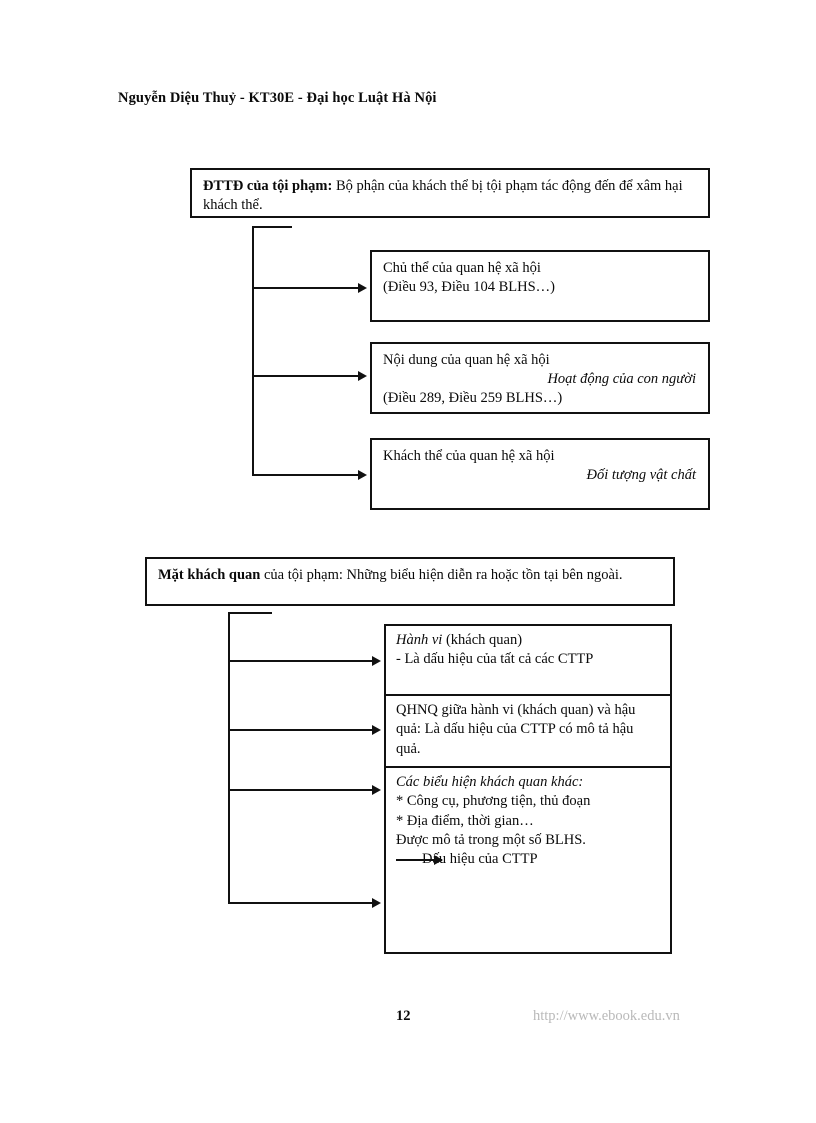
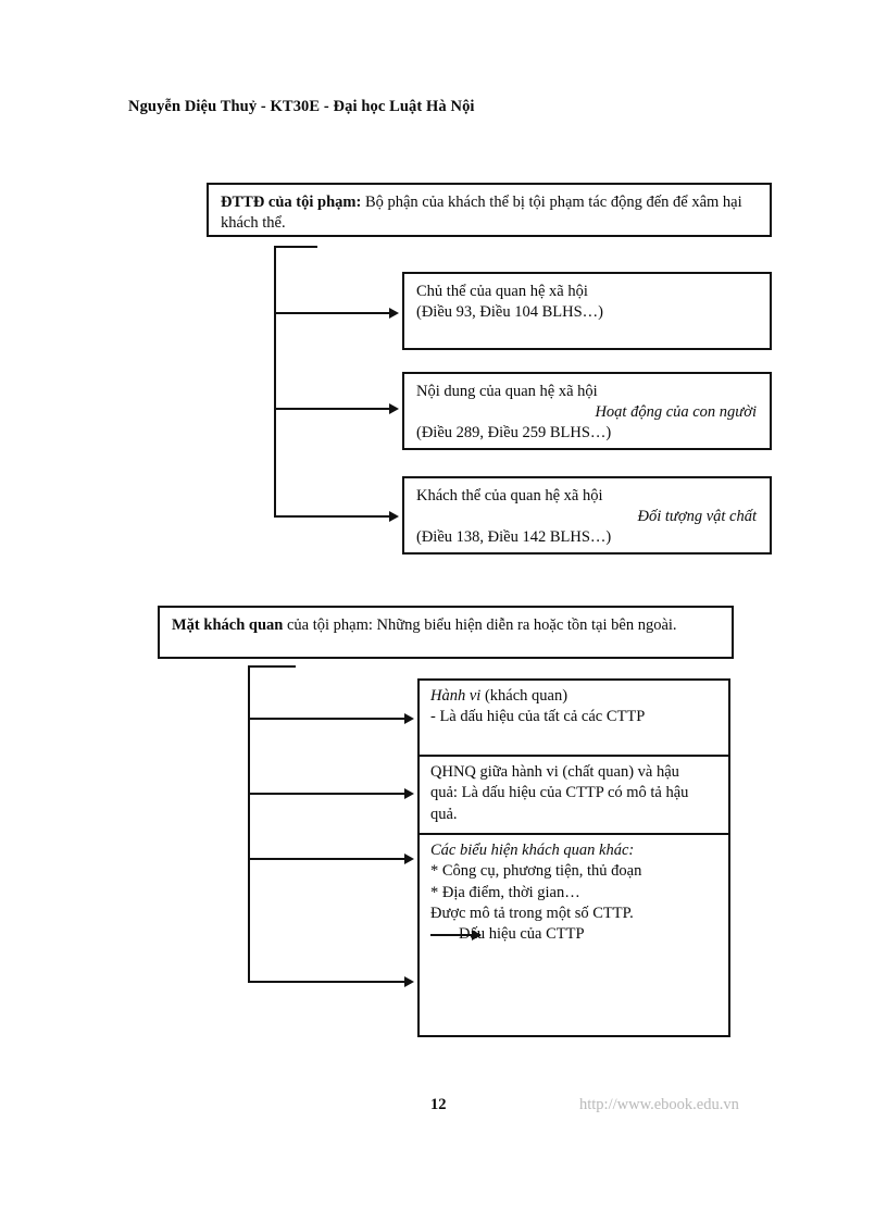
  Nguyễn Diệu Thuỷ - KT30E - Đại học Luật Hà Nội
  ĐTTĐ của tội phạm: Bộ phận của khách thể bị tội phạm tác động đến để xâm hại khách thể.
  Chủ thể của quan hệ xã hội
  (Điều 93, Điều 104 BLHS…)
  Nội dung của quan hệ xã hội
  Hoạt động của con người
  (Điều 289, Điều 259 BLHS…)
  Khách thể của quan hệ xã hội
  Đối tượng vật chất
+ (Điều 138, Điều 142 BLHS…)
  Mặt khách quan của tội phạm: Những biểu hiện diễn ra hoặc tồn tại bên ngoài.
  Hành vi (khách quan)
  - Là dấu hiệu của tất cả các CTTP
- QHNQ giữa hành vi (khách quan) và hậu
+ QHNQ giữa hành vi (chất quan) và hậu
  quả: Là dấu hiệu của CTTP có mô tả hậu
  quả.
  Các biểu hiện khách quan khác:
  * Công cụ, phương tiện, thủ đoạn
  * Địa điểm, thời gian…
- Được mô tả trong một số BLHS.
+ Được mô tả trong một số CTTP.
  hiệu của CTTP
  12
  http://www.ebook.edu.vn
